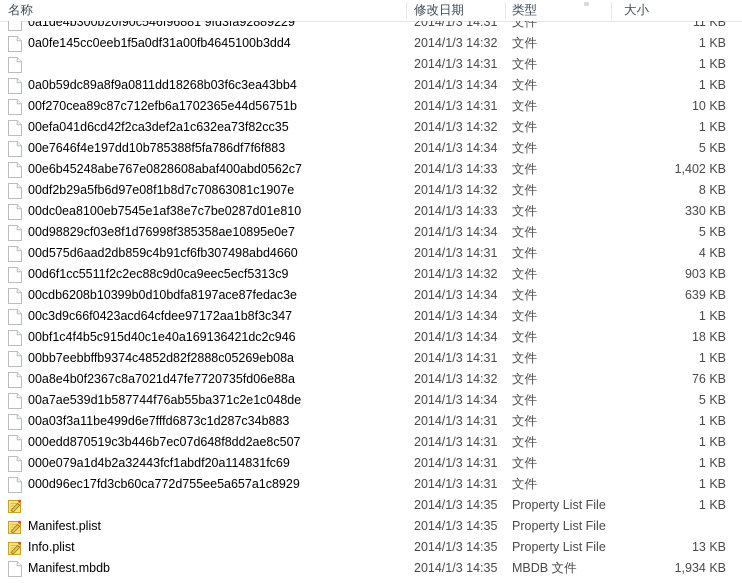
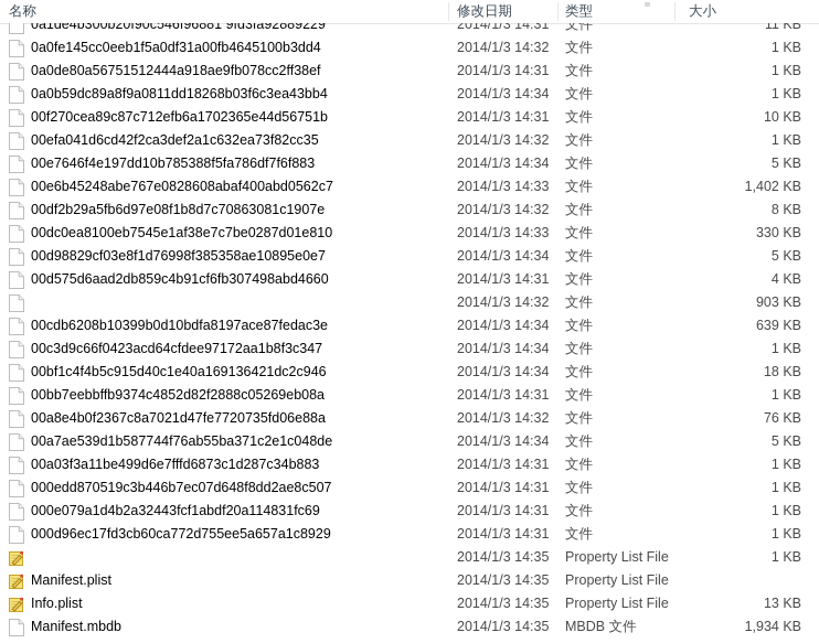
  名称
  修改日期
  类型
  大小
  0a1de4b300b20f90c546f96881 9fd3fa92889229
  2014/1/3 14:31
  文件
  11 KB
  0a0fe145cc0eeb1f5a0df31a00fb4645100b3dd4
  2014/1/3 14:32
  文件
  1 KB
+ 0a0de80a56751512444a918ae9fb078cc2ff38ef
  2014/1/3 14:31
  文件
  1 KB
  0a0b59dc89a8f9a0811dd18268b03f6c3ea43bb4
  2014/1/3 14:34
  文件
  1 KB
  00f270cea89c87c712efb6a1702365e44d56751b
  2014/1/3 14:31
  文件
  10 KB
  00efa041d6cd42f2ca3def2a1c632ea73f82cc35
  2014/1/3 14:32
  文件
  1 KB
  00e7646f4e197dd10b785388f5fa786df7f6f883
  2014/1/3 14:34
  文件
  5 KB
  00e6b45248abe767e0828608abaf400abd0562c7
  2014/1/3 14:33
  文件
  1,402 KB
  00df2b29a5fb6d97e08f1b8d7c70863081c1907e
  2014/1/3 14:32
  文件
  8 KB
  00dc0ea8100eb7545e1af38e7c7be0287d01e810
  2014/1/3 14:33
  文件
  330 KB
  00d98829cf03e8f1d76998f385358ae10895e0e7
  2014/1/3 14:34
  文件
  5 KB
  00d575d6aad2db859c4b91cf6fb307498abd4660
  2014/1/3 14:31
  文件
  4 KB
- 00d6f1cc5511f2c2ec88c9d0ca9eec5ecf5313c9
  2014/1/3 14:32
  文件
  903 KB
  00cdb6208b10399b0d10bdfa8197ace87fedac3e
  2014/1/3 14:34
  文件
  639 KB
  00c3d9c66f0423acd64cfdee97172aa1b8f3c347
  2014/1/3 14:34
  文件
  1 KB
  00bf1c4f4b5c915d40c1e40a169136421dc2c946
  2014/1/3 14:34
  文件
  18 KB
  00bb7eebbffb9374c4852d82f2888c05269eb08a
  2014/1/3 14:31
  文件
  1 KB
  00a8e4b0f2367c8a7021d47fe7720735fd06e88a
  2014/1/3 14:32
  文件
  76 KB
  00a7ae539d1b587744f76ab55ba371c2e1c048de
  2014/1/3 14:34
  文件
  5 KB
  00a03f3a11be499d6e7fffd6873c1d287c34b883
  2014/1/3 14:31
  文件
  1 KB
  000edd870519c3b446b7ec07d648f8dd2ae8c507
  2014/1/3 14:31
  文件
  1 KB
  000e079a1d4b2a32443fcf1abdf20a114831fc69
  2014/1/3 14:31
  文件
  1 KB
  000d96ec17fd3cb60ca772d755ee5a657a1c8929
  2014/1/3 14:31
  文件
  1 KB
  2014/1/3 14:35
  Property List File
  1 KB
  Manifest.plist
  2014/1/3 14:35
  Property List File
  Info.plist
  2014/1/3 14:35
  Property List File
  13 KB
  Manifest.mbdb
  2014/1/3 14:35
  MBDB 文件
  1,934 KB
